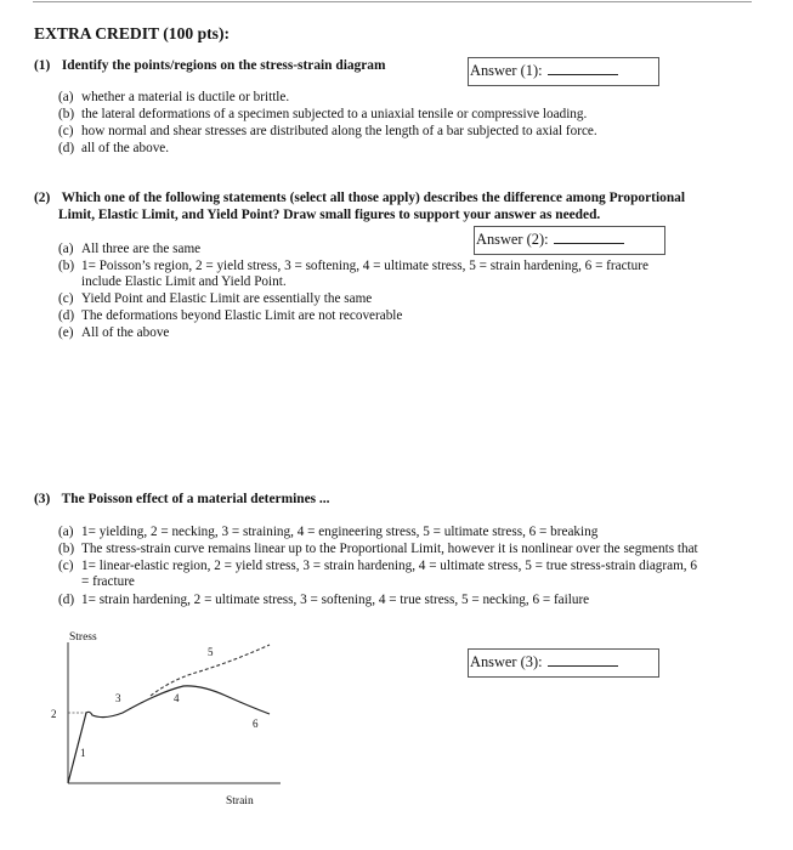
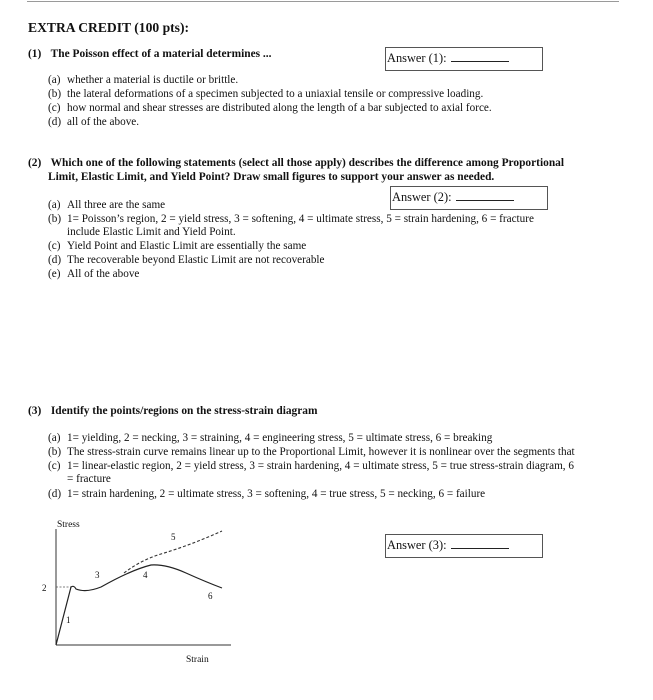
  EXTRA CREDIT (100 pts):
- (1) Identify the points/regions on the stress-strain diagram
+ (1) The Poisson effect of a material determines ...
  Answer (1):
  (a) whether a material is ductile or brittle.
  (b) the lateral deformations of a specimen subjected to a uniaxial tensile or compressive loading.
  (c) how normal and shear stresses are distributed along the length of a bar subjected to axial force.
  (d) all of the above.
  (2) Which one of the following statements (select all those apply) describes the difference among Proportional
  Limit, Elastic Limit, and Yield Point? Draw small figures to support your answer as needed.
  Answer (2):
  (a) All three are the same
  (b) 1= Poisson’s region, 2 = yield stress, 3 = softening, 4 = ultimate stress, 5 = strain hardening, 6 = fracture
  include Elastic Limit and Yield Point.
  (c) Yield Point and Elastic Limit are essentially the same
- (d) The deformations beyond Elastic Limit are not recoverable
+ (d) The recoverable beyond Elastic Limit are not recoverable
  (e) All of the above
- (3) The Poisson effect of a material determines ...
+ (3) Identify the points/regions on the stress-strain diagram
  (a) 1= yielding, 2 = necking, 3 = straining, 4 = engineering stress, 5 = ultimate stress, 6 = breaking
  (b) The stress-strain curve remains linear up to the Proportional Limit, however it is nonlinear over the segments that
  (c) 1= linear-elastic region, 2 = yield stress, 3 = strain hardening, 4 = ultimate stress, 5 = true stress-strain diagram, 6
  = fracture
  (d) 1= strain hardening, 2 = ultimate stress, 3 = softening, 4 = true stress, 5 = necking, 6 = failure
  Answer (3):
  Stress
  Strain
  1
  2
  3
  4
  5
  6
